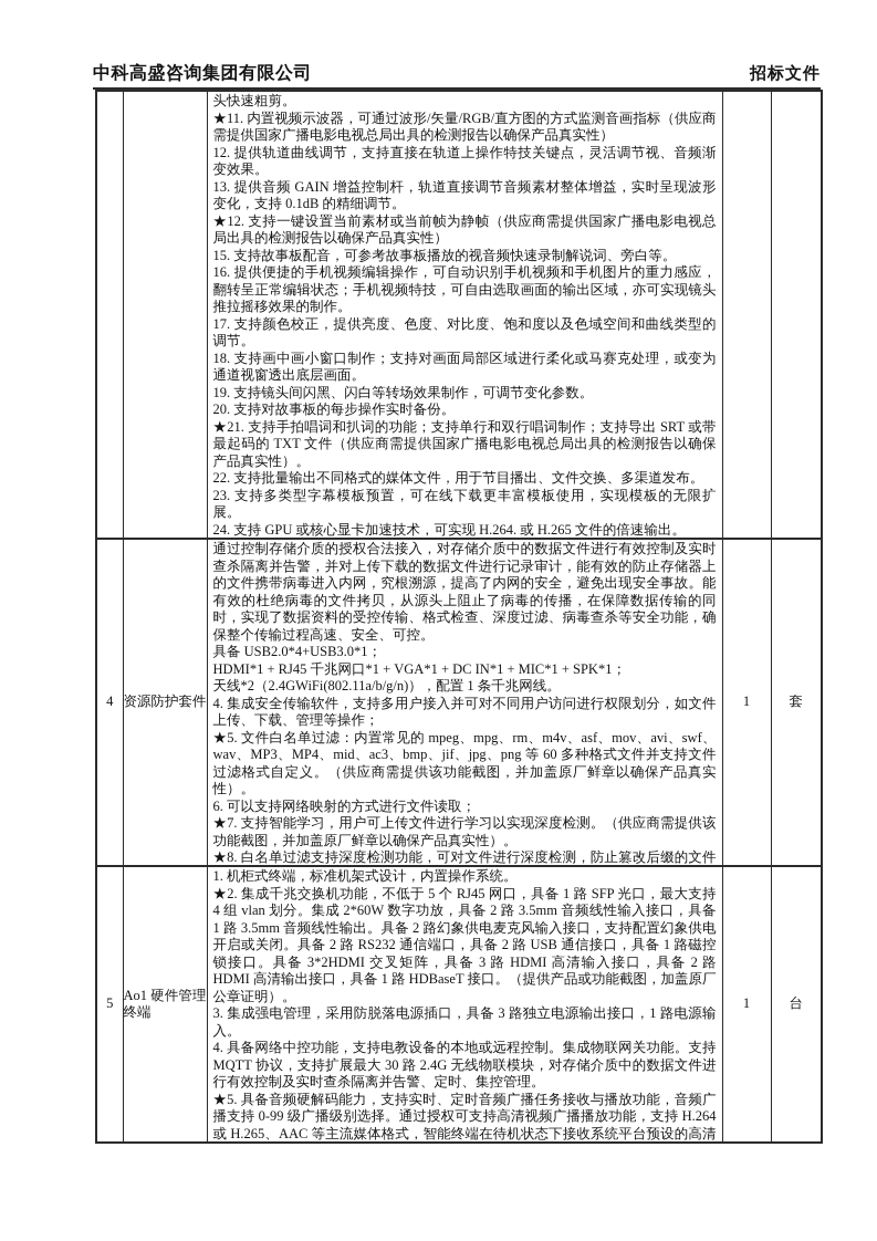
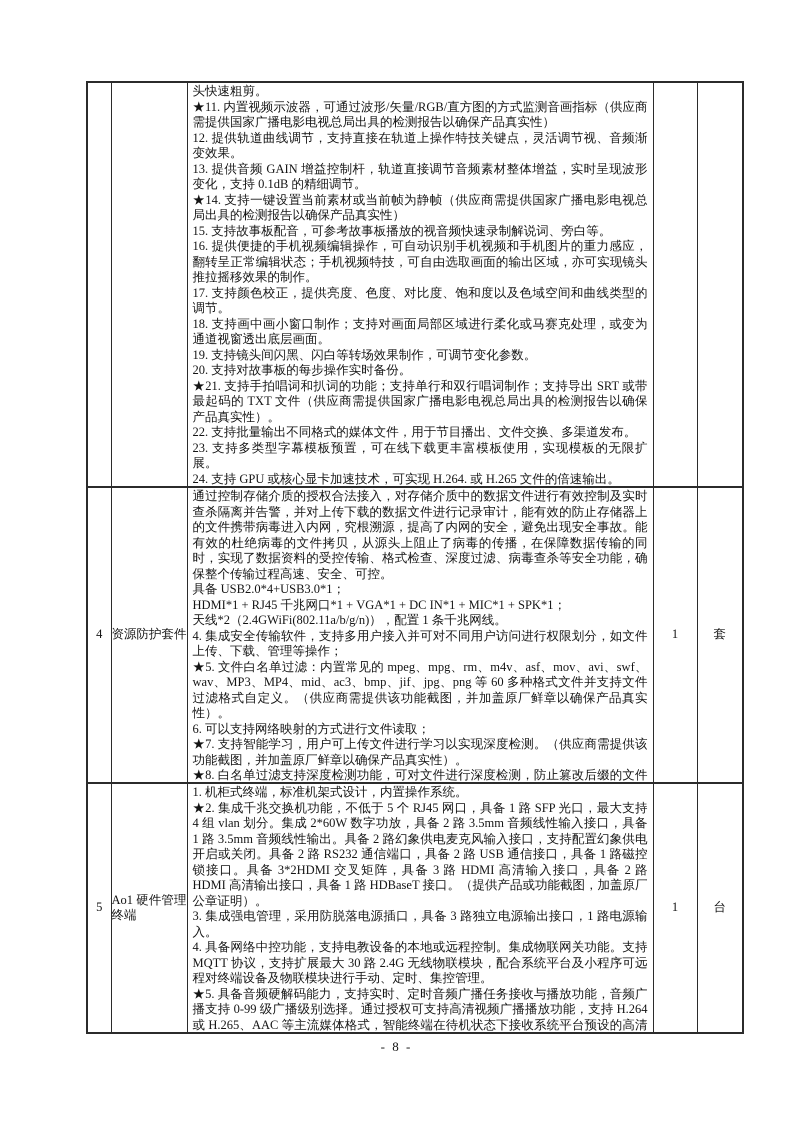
- 中科高盛咨询集团有限公司
- 招标文件
- 		头快速粗剪。★11. 内置视频示波器，可通过波形/矢量/RGB/直方图的方式监测音画指标（供应商需提供国家广播电影电视总局出具的检测报告以确保产品真实性）12. 提供轨道曲线调节，支持直接在轨道上操作特技关键点，灵活调节视、音频渐变效果。13. 提供音频 GAIN 增益控制杆，轨道直接调节音频素材整体增益，实时呈现波形变化，支持 0.1dB 的精细调节。★12. 支持一键设置当前素材或当前帧为静帧（供应商需提供国家广播电影电视总局出具的检测报告以确保产品真实性）15. 支持故事板配音，可参考故事板播放的视音频快速录制解说词、旁白等。16. 提供便捷的手机视频编辑操作，可自动识别手机视频和手机图片的重力感应，翻转呈正常编辑状态；手机视频特技，可自由选取画面的输出区域，亦可实现镜头推拉摇移效果的制作。17. 支持颜色校正，提供亮度、色度、对比度、饱和度以及色域空间和曲线类型的调节。18. 支持画中画小窗口制作；支持对画面局部区域进行柔化或马赛克处理，或变为通道视窗透出底层画面。19. 支持镜头间闪黑、闪白等转场效果制作，可调节变化参数。20. 支持对故事板的每步操作实时备份。★21. 支持手拍唱词和扒词的功能；支持单行和双行唱词制作；支持导出 SRT 或带最起码的 TXT 文件（供应商需提供国家广播电影电视总局出具的检测报告以确保产品真实性）。22. 支持批量输出不同格式的媒体文件，用于节目播出、文件交换、多渠道发布。23. 支持多类型字幕模板预置，可在线下载更丰富模板使用，实现模板的无限扩展。24. 支持 GPU 或核心显卡加速技术，可实现 H.264. 或 H.265 文件的倍速输出。
+ 		头快速粗剪。★11. 内置视频示波器，可通过波形/矢量/RGB/直方图的方式监测音画指标（供应商需提供国家广播电影电视总局出具的检测报告以确保产品真实性）12. 提供轨道曲线调节，支持直接在轨道上操作特技关键点，灵活调节视、音频渐变效果。13. 提供音频 GAIN 增益控制杆，轨道直接调节音频素材整体增益，实时呈现波形变化，支持 0.1dB 的精细调节。★14. 支持一键设置当前素材或当前帧为静帧（供应商需提供国家广播电影电视总局出具的检测报告以确保产品真实性）15. 支持故事板配音，可参考故事板播放的视音频快速录制解说词、旁白等。16. 提供便捷的手机视频编辑操作，可自动识别手机视频和手机图片的重力感应，翻转呈正常编辑状态；手机视频特技，可自由选取画面的输出区域，亦可实现镜头推拉摇移效果的制作。17. 支持颜色校正，提供亮度、色度、对比度、饱和度以及色域空间和曲线类型的调节。18. 支持画中画小窗口制作；支持对画面局部区域进行柔化或马赛克处理，或变为通道视窗透出底层画面。19. 支持镜头间闪黑、闪白等转场效果制作，可调节变化参数。20. 支持对故事板的每步操作实时备份。★21. 支持手拍唱词和扒词的功能；支持单行和双行唱词制作；支持导出 SRT 或带最起码的 TXT 文件（供应商需提供国家广播电影电视总局出具的检测报告以确保产品真实性）。22. 支持批量输出不同格式的媒体文件，用于节目播出、文件交换、多渠道发布。23. 支持多类型字幕模板预置，可在线下载更丰富模板使用，实现模板的无限扩展。24. 支持 GPU 或核心显卡加速技术，可实现 H.264. 或 H.265 文件的倍速输出。
  4	资源防护套件	通过控制存储介质的授权合法接入，对存储介质中的数据文件进行有效控制及实时查杀隔离并告警，并对上传下载的数据文件进行记录审计，能有效的防止存储器上的文件携带病毒进入内网，究根溯源，提高了内网的安全，避免出现安全事故。能有效的杜绝病毒的文件拷贝，从源头上阻止了病毒的传播，在保障数据传输的同时，实现了数据资料的受控传输、格式检查、深度过滤、病毒查杀等安全功能，确保整个传输过程高速、安全、可控。具备 USB2.0*4+USB3.0*1；HDMI*1 + RJ45 千兆网口*1 + VGA*1 + DC IN*1 + MIC*1 + SPK*1；天线*2（2.4GWiFi(802.11a/b/g/n)），配置 1 条千兆网线。4. 集成安全传输软件，支持多用户接入并可对不同用户访问进行权限划分，如文件上传、下载、管理等操作；★5. 文件白名单过滤：内置常见的 mpeg、mpg、rm、m4v、asf、mov、avi、swf、wav、MP3、MP4、mid、ac3、bmp、jif、jpg、png 等 60 多种格式文件并支持文件过滤格式自定义。（供应商需提供该功能截图，并加盖原厂鲜章以确保产品真实性）。6. 可以支持网络映射的方式进行文件读取；★7. 支持智能学习，用户可上传文件进行学习以实现深度检测。（供应商需提供该功能截图，并加盖原厂鲜章以确保产品真实性）。★8. 白名单过滤支持深度检测功能，可对文件进行深度检测，防止篡改后缀的文件	1	套
- 5	Ao1 硬件管理终端	1. 机柜式终端，标准机架式设计，内置操作系统。★2. 集成千兆交换机功能，不低于 5 个 RJ45 网口，具备 1 路 SFP 光口，最大支持 4 组 vlan 划分。集成 2*60W 数字功放，具备 2 路 3.5mm 音频线性输入接口，具备 1 路 3.5mm 音频线性输出。具备 2 路幻象供电麦克风输入接口，支持配置幻象供电开启或关闭。具备 2 路 RS232 通信端口，具备 2 路 USB 通信接口，具备 1 路磁控锁接口。具备 3*2HDMI 交叉矩阵，具备 3 路 HDMI 高清输入接口，具备 2 路 HDMI 高清输出接口，具备 1 路 HDBaseT 接口。（提供产品或功能截图，加盖原厂公章证明）。3. 集成强电管理，采用防脱落电源插口，具备 3 路独立电源输出接口，1 路电源输入。4. 具备网络中控功能，支持电教设备的本地或远程控制。集成物联网关功能。支持 MQTT 协议，支持扩展最大 30 路 2.4G 无线物联模块，对存储介质中的数据文件进行有效控制及实时查杀隔离并告警、定时、集控管理。★5. 具备音频硬解码能力，支持实时、定时音频广播任务接收与播放功能，音频广播支持 0-99 级广播级别选择。通过授权可支持高清视频广播播放功能，支持 H.264 或 H.265、AAC 等主流媒体格式，智能终端在待机状态下接收系统平台预设的高清	1	台
+ 5	Ao1 硬件管理终端	1. 机柜式终端，标准机架式设计，内置操作系统。★2. 集成千兆交换机功能，不低于 5 个 RJ45 网口，具备 1 路 SFP 光口，最大支持 4 组 vlan 划分。集成 2*60W 数字功放，具备 2 路 3.5mm 音频线性输入接口，具备 1 路 3.5mm 音频线性输出。具备 2 路幻象供电麦克风输入接口，支持配置幻象供电开启或关闭。具备 2 路 RS232 通信端口，具备 2 路 USB 通信接口，具备 1 路磁控锁接口。具备 3*2HDMI 交叉矩阵，具备 3 路 HDMI 高清输入接口，具备 2 路 HDMI 高清输出接口，具备 1 路 HDBaseT 接口。（提供产品或功能截图，加盖原厂公章证明）。3. 集成强电管理，采用防脱落电源插口，具备 3 路独立电源输出接口，1 路电源输入。4. 具备网络中控功能，支持电教设备的本地或远程控制。集成物联网关功能。支持 MQTT 协议，支持扩展最大 30 路 2.4G 无线物联模块，配合系统平台及小程序可远程对终端设备及物联模块进行手动、定时、集控管理。★5. 具备音频硬解码能力，支持实时、定时音频广播任务接收与播放功能，音频广播支持 0-99 级广播级别选择。通过授权可支持高清视频广播播放功能，支持 H.264 或 H.265、AAC 等主流媒体格式，智能终端在待机状态下接收系统平台预设的高清	1	台
+ - 8 -
